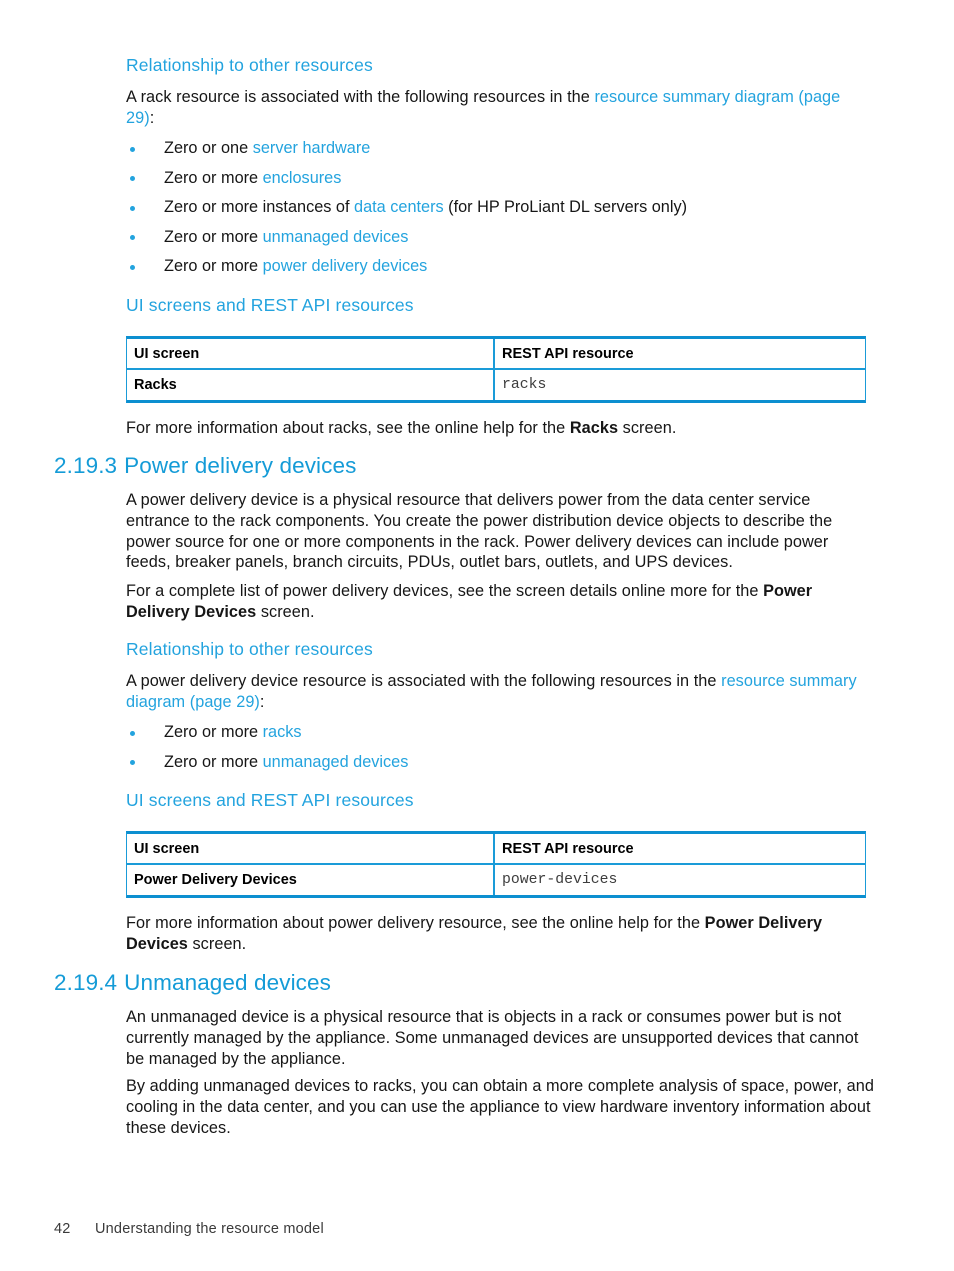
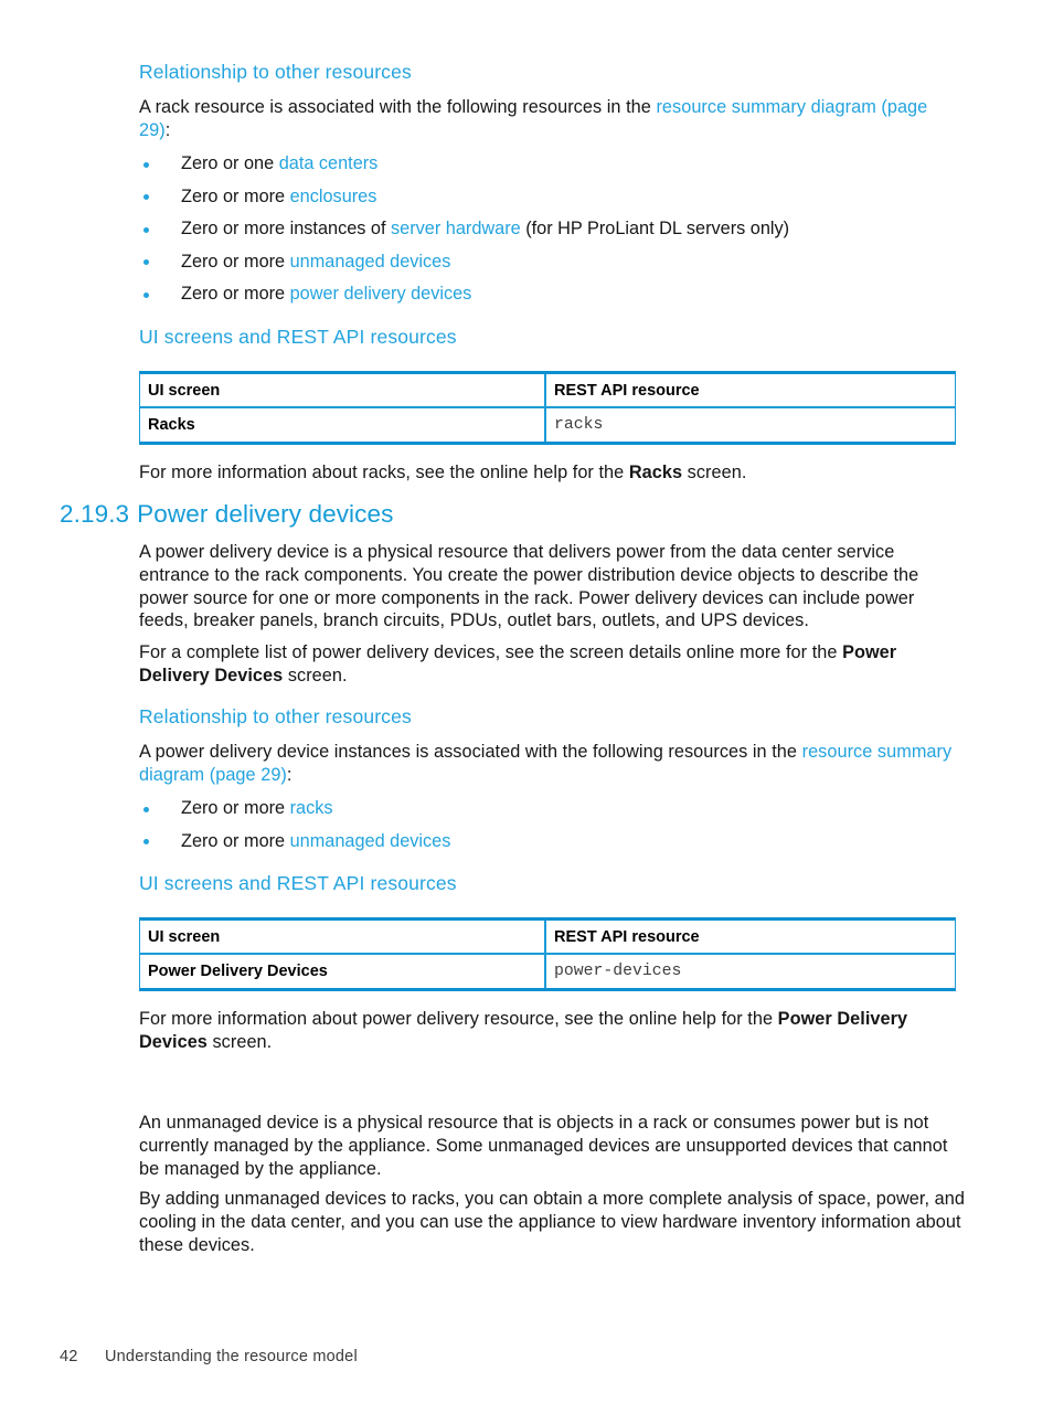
  Relationship to other resources
  A rack resource is associated with the following resources in the resource summary diagram (page 29):
- Zero or one server hardware
+ Zero or one data centers
  Zero or more enclosures
- Zero or more instances of data centers (for HP ProLiant DL servers only)
+ Zero or more instances of server hardware (for HP ProLiant DL servers only)
  Zero or more unmanaged devices
  Zero or more power delivery devices
  UI screens and REST API resources
  UI screen
  REST API resource
  Racks
  racks
  For more information about racks, see the online help for the Racks screen.
  2.19.3 Power delivery devices
  A power delivery device is a physical resource that delivers power from the data center service entrance to the rack components. You create the power distribution device objects to describe the power source for one or more components in the rack. Power delivery devices can include power feeds, breaker panels, branch circuits, PDUs, outlet bars, outlets, and UPS devices.
  For a complete list of power delivery devices, see the screen details online more for the Power Delivery Devices screen.
  Relationship to other resources
- A power delivery device resource is associated with the following resources in the resource summary diagram (page 29):
+ A power delivery device instances is associated with the following resources in the resource summary diagram (page 29):
  Zero or more racks
  Zero or more unmanaged devices
  UI screens and REST API resources
  UI screen
  REST API resource
  Power Delivery Devices
  power-devices
  For more information about power delivery resource, see the online help for the Power Delivery Devices screen.
- 2.19.4 Unmanaged devices
  An unmanaged device is a physical resource that is objects in a rack or consumes power but is not currently managed by the appliance. Some unmanaged devices are unsupported devices that cannot be managed by the appliance.
  By adding unmanaged devices to racks, you can obtain a more complete analysis of space, power, and cooling in the data center, and you can use the appliance to view hardware inventory information about these devices.
  42 Understanding the resource model
